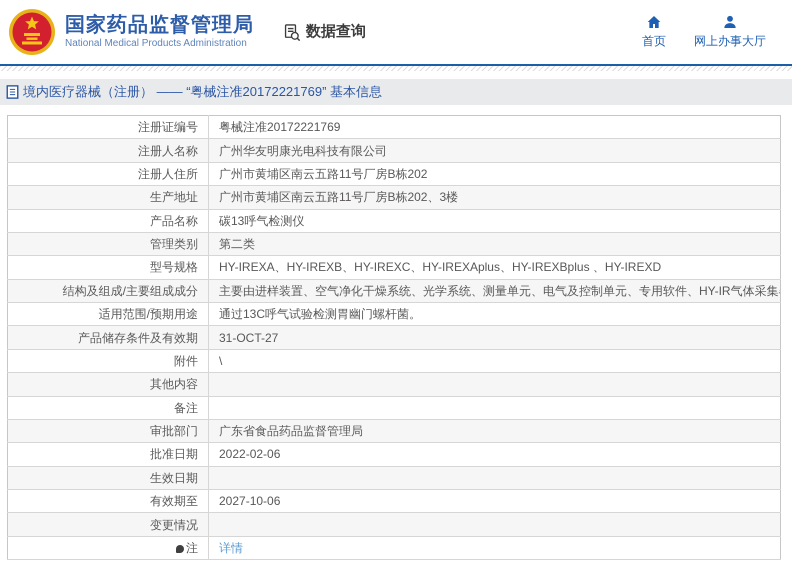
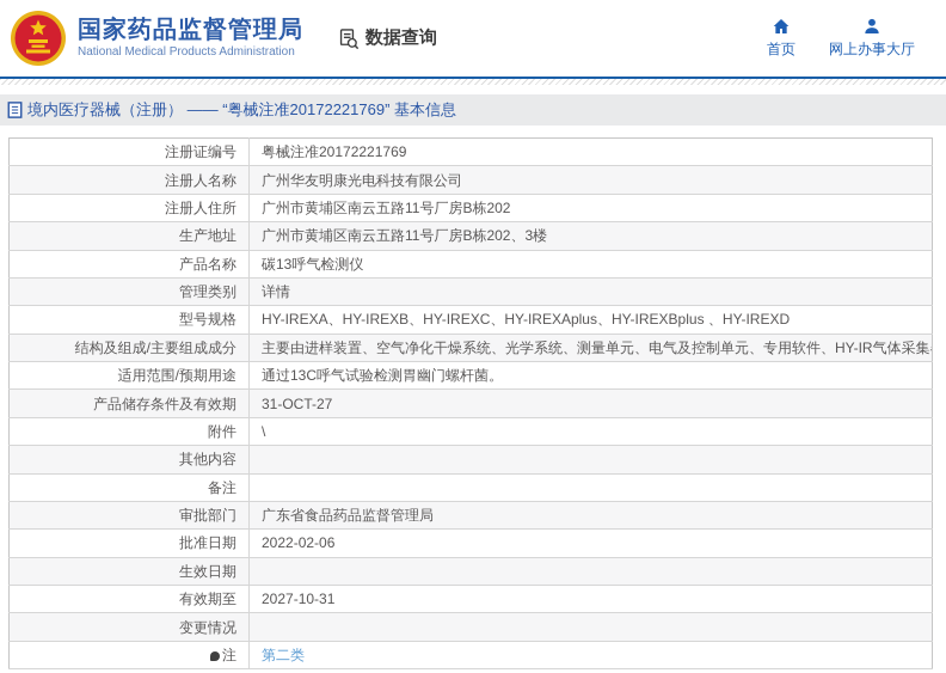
  国家药品监督管理局
  National Medical Products Administration
  数据查询
  首页
  网上办事大厅
  境内医疗器械（注册） —— “粤械注准20172221769” 基本信息
  注册证编号	粤械注准20172221769
  注册人名称	广州华友明康光电科技有限公司
  注册人住所	广州市黄埔区南云五路11号厂房B栋202
  生产地址	广州市黄埔区南云五路11号厂房B栋202、3楼
  产品名称	碳13呼气检测仪
- 管理类别	第二类
+ 管理类别	详情
  型号规格	HY-IREXA、HY-IREXB、HY-IREXC、HY-IREXAplus、HY-IREXBplus 、HY-IREXD
  结构及组成/主要组成成分	主要由进样装置、空气净化干燥系统、光学系统、测量单元、电气及控制单元、专用软件、HY-IR气体采集
  适用范围/预期用途	通过13C呼气试验检测胃幽门螺杆菌。
  产品储存条件及有效期	31-OCT-27
  附件	\
  其他内容
  备注
  审批部门	广东省食品药品监督管理局
  批准日期	2022-02-06
  生效日期
- 有效期至	2027-10-06
+ 有效期至	2027-10-31
  变更情况
- 注	详情
+ 注	第二类
